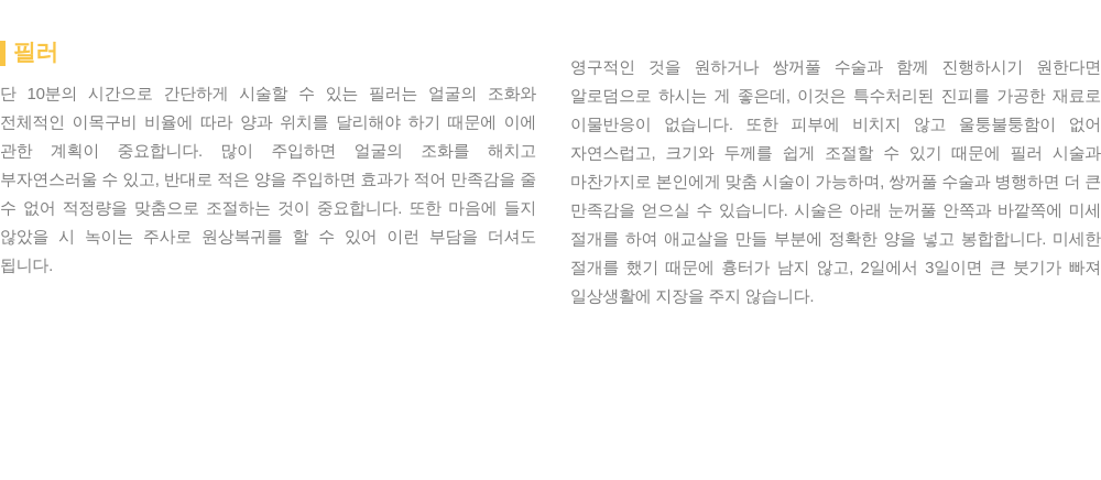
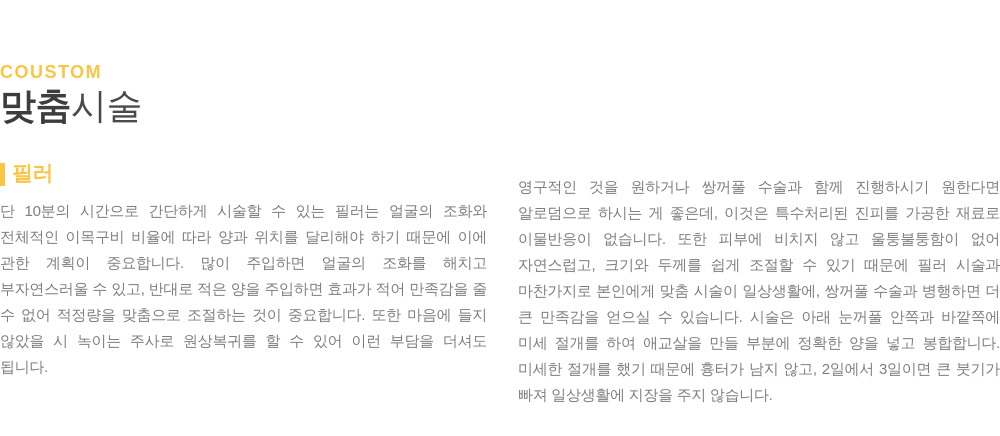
+ COUSTOM
+ 맞춤시술
  필러
  단 10분의 시간으로 간단하게 시술할 수 있는 필러는 얼굴의 조화와 전체적인 이목구비 비율에 따라 양과 위치를 달리해야 하기 때문에 이에 관한 계획이 중요합니다. 많이 주입하면 얼굴의 조화를 해치고 부자연스러울 수 있고, 반대로 적은 양을 주입하면 효과가 적어 만족감을 줄 수 없어 적정량을 맞춤으로 조절하는 것이 중요합니다. 또한 마음에 들지 않았을 시 녹이는 주사로 원상복귀를 할 수 있어 이런 부담을 더셔도 됩니다.
- 영구적인 것을 원하거나 쌍꺼풀 수술과 함께 진행하시기 원한다면 알로덤으로 하시는 게 좋은데, 이것은 특수처리된 진피를 가공한 재료로 이물반응이 없습니다. 또한 피부에 비치지 않고 울퉁불퉁함이 없어 자연스럽고, 크기와 두께를 쉽게 조절할 수 있기 때문에 필러 시술과 마찬가지로 본인에게 맞춤 시술이 가능하며, 쌍꺼풀 수술과 병행하면 더 큰 만족감을 얻으실 수 있습니다. 시술은 아래 눈꺼풀 안쪽과 바깥쪽에 미세 절개를 하여 애교살을 만들 부분에 정확한 양을 넣고 봉합합니다. 미세한 절개를 했기 때문에 흉터가 남지 않고, 2일에서 3일이면 큰 붓기가 빠져 일상생활에 지장을 주지 않습니다.
+ 영구적인 것을 원하거나 쌍꺼풀 수술과 함께 진행하시기 원한다면 알로덤으로 하시는 게 좋은데, 이것은 특수처리된 진피를 가공한 재료로 이물반응이 없습니다. 또한 피부에 비치지 않고 울퉁불퉁함이 없어 자연스럽고, 크기와 두께를 쉽게 조절할 수 있기 때문에 필러 시술과 마찬가지로 본인에게 맞춤 시술이 일상생활에, 쌍꺼풀 수술과 병행하면 더 큰 만족감을 얻으실 수 있습니다. 시술은 아래 눈꺼풀 안쪽과 바깥쪽에 미세 절개를 하여 애교살을 만들 부분에 정확한 양을 넣고 봉합합니다. 미세한 절개를 했기 때문에 흉터가 남지 않고, 2일에서 3일이면 큰 붓기가 빠져 일상생활에 지장을 주지 않습니다.
